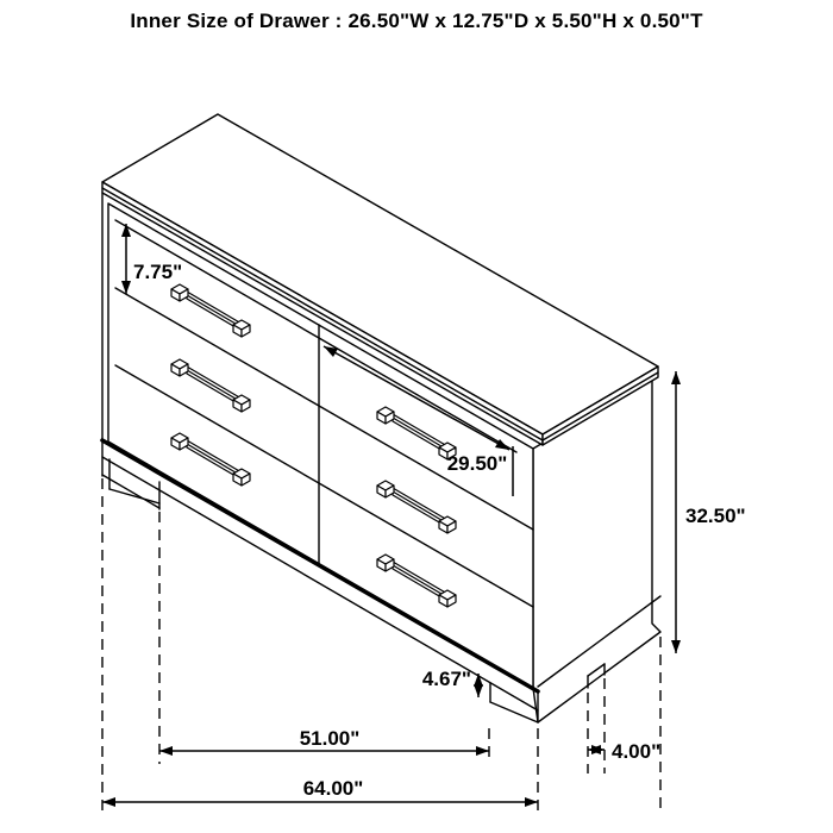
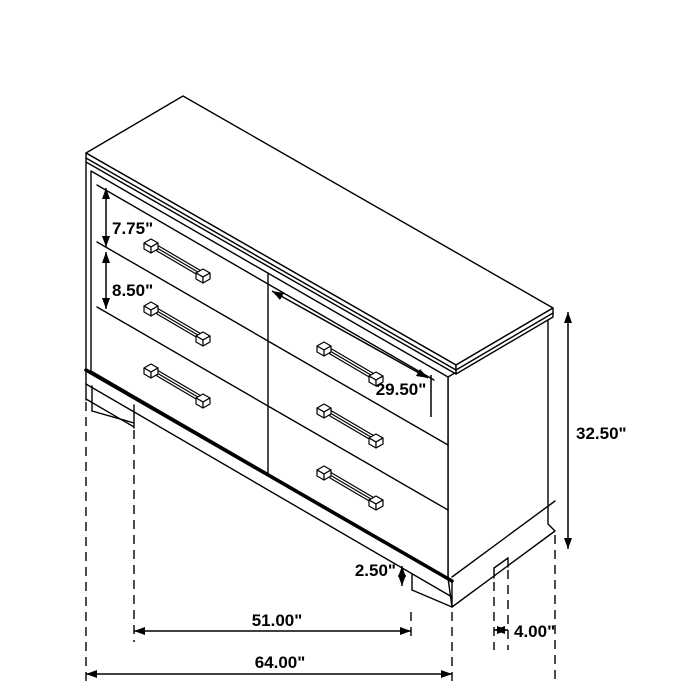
- Inner Size of Drawer : 26.50"W x 12.75"D x 5.50"H x 0.50"T
  7.75"
+ 8.50"
  29.50"
  32.50"
- 4.67"
+ 2.50"
  51.00"
  64.00"
  4.00"
